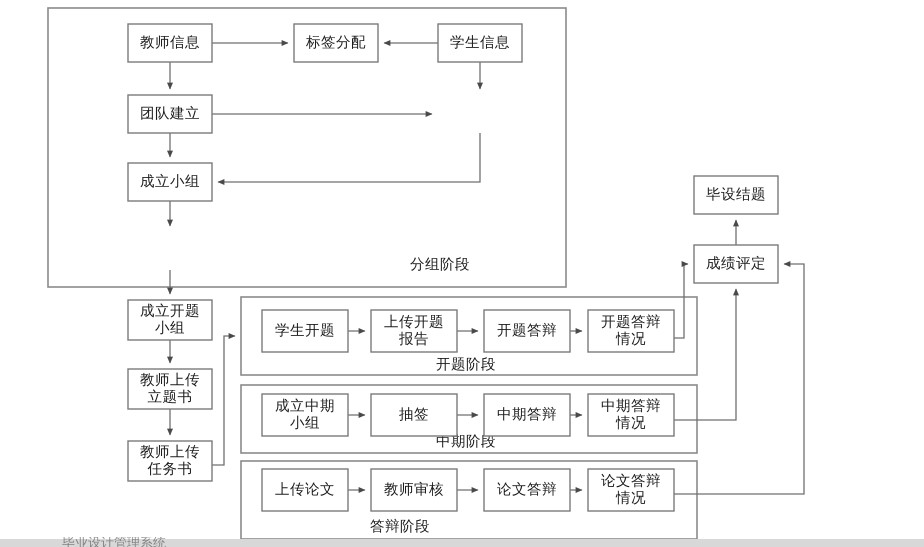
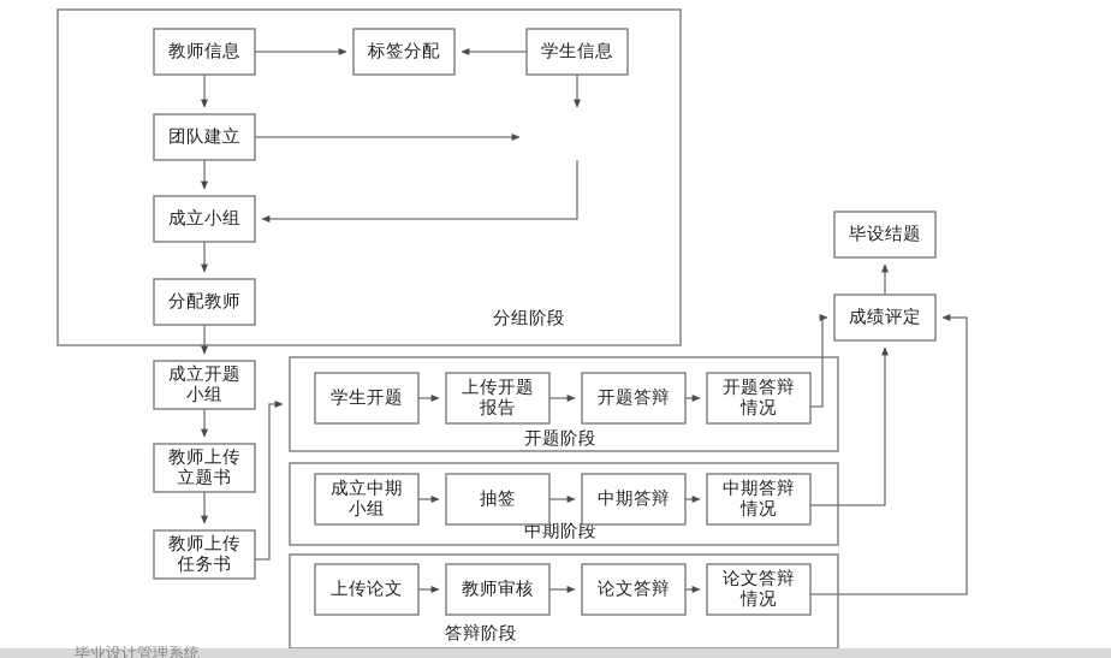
  分组阶段
  开题阶段
  中期阶段
  答辩阶段
  教师信息
  标签分配
  学生信息
  团队建立
  成立小组
+ 分配教师
  成立开题
  小组
  教师上传
  立题书
  教师上传
  任务书
  学生开题
  上传开题
  报告
  开题答辩
  开题答辩
  情况
  成立中期
  小组
  抽签
  中期答辩
  中期答辩
  情况
  上传论文
  教师审核
  论文答辩
  论文答辩
  情况
  毕设结题
  成绩评定
  毕业设计管理系统
